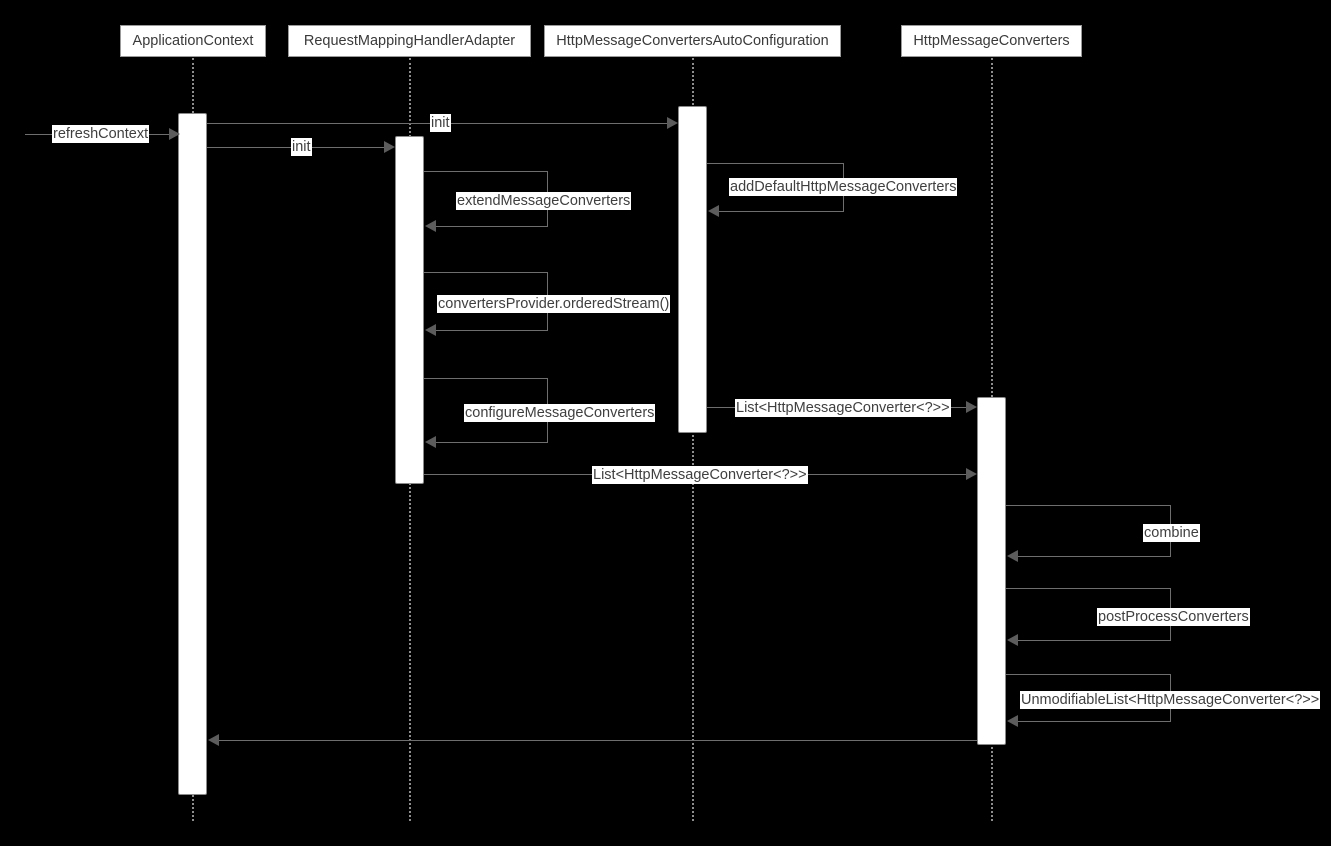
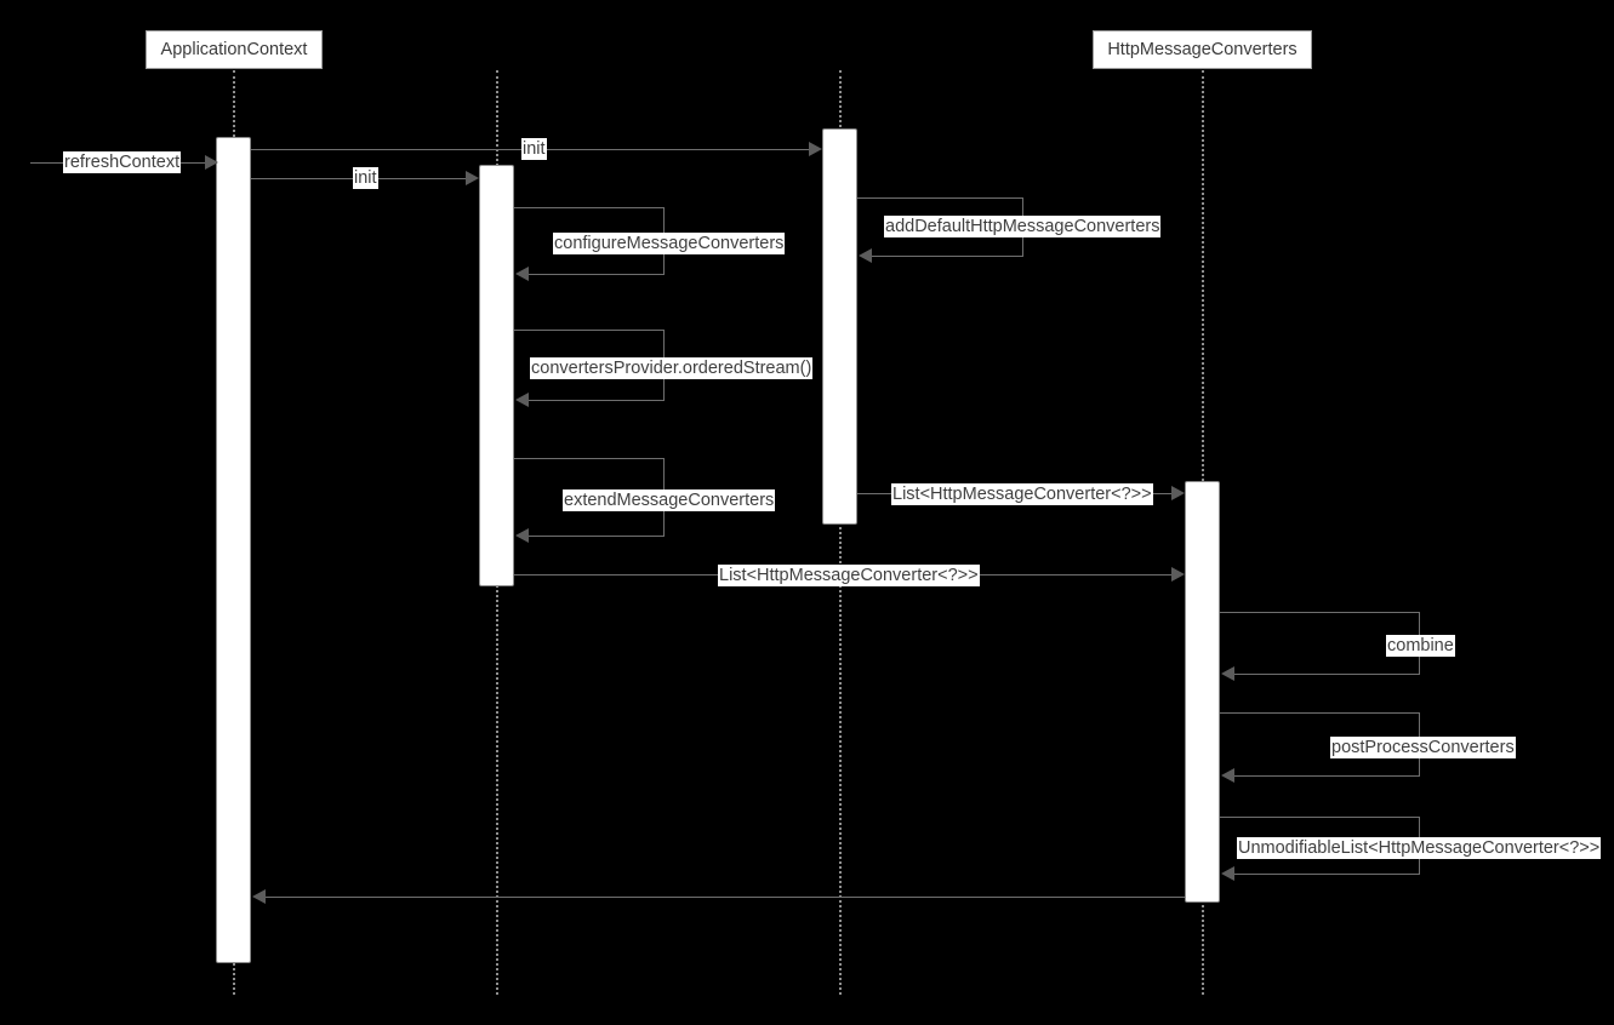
  ApplicationContext
- RequestMappingHandlerAdapter
- HttpMessageConvertersAutoConfiguration
  HttpMessageConverters
  refreshContext
  init
  init
  addDefaultHttpMessageConverters
- extendMessageConverters
+ configureMessageConverters
  convertersProvider.orderedStream()
- configureMessageConverters
+ extendMessageConverters
  List<HttpMessageConverter<?>>
  List<HttpMessageConverter<?>>
  combine
  postProcessConverters
  UnmodifiableList<HttpMessageConverter<?>>
